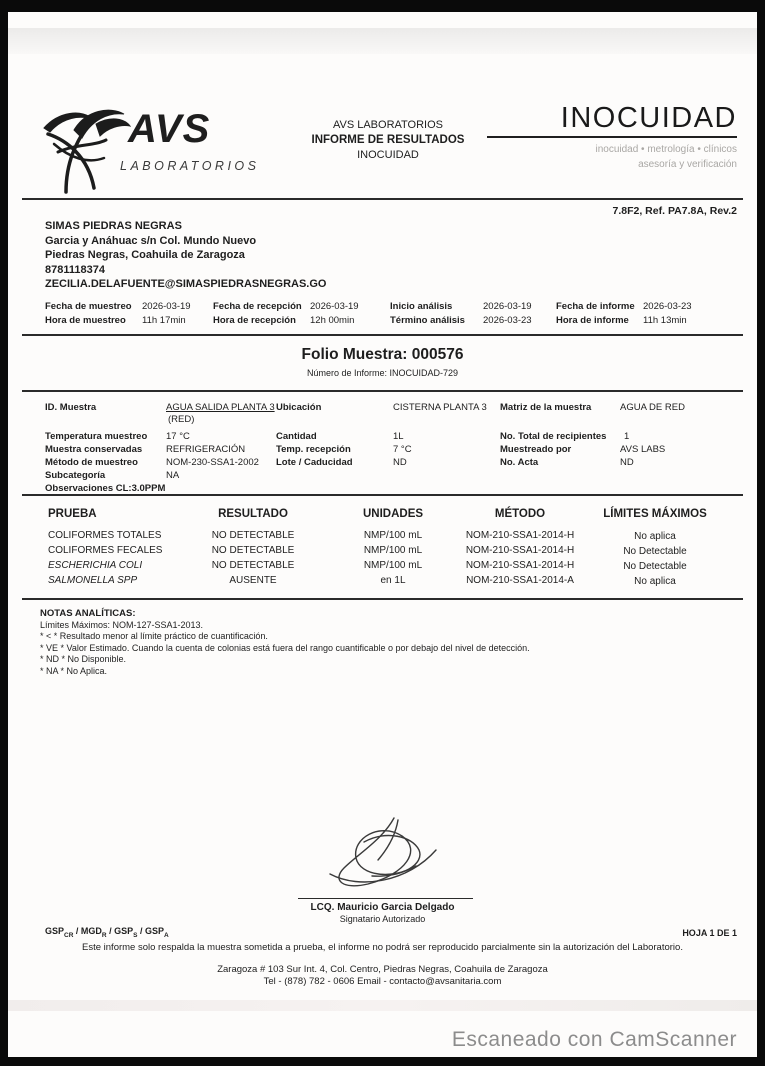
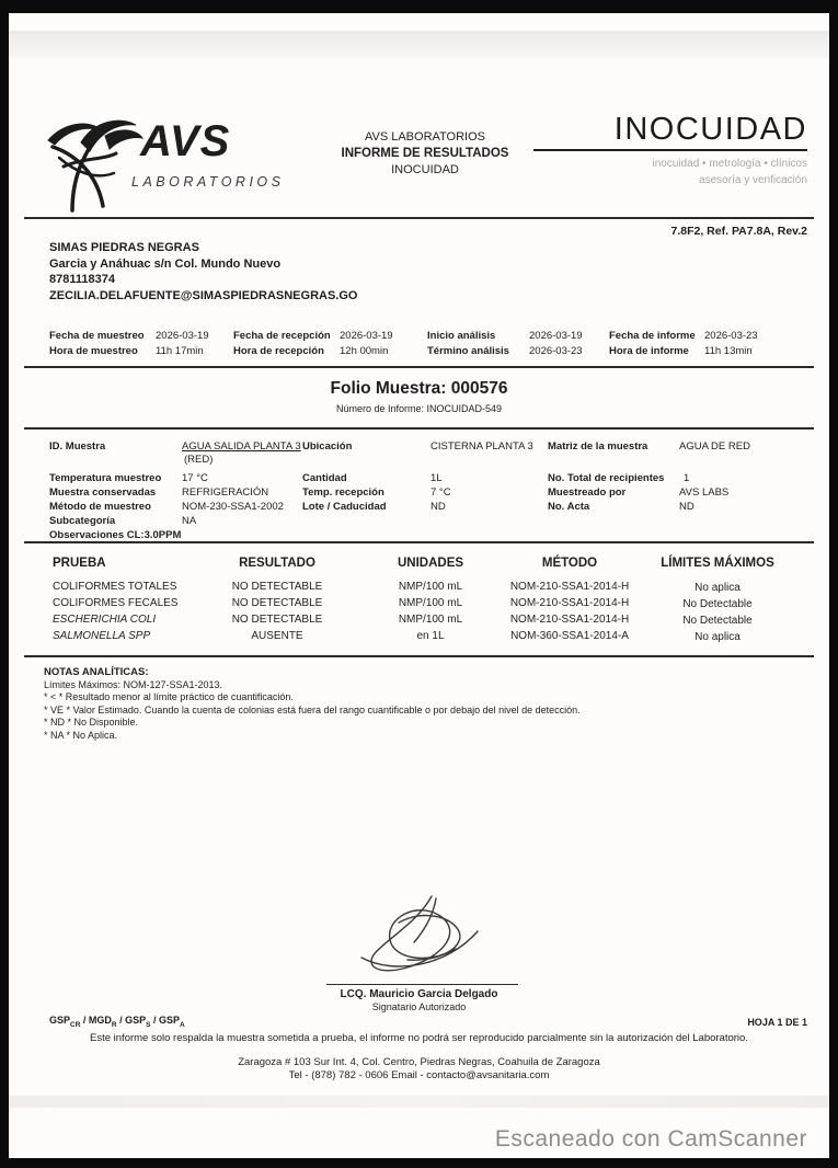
  AVS
  LABORATORIOS
  AVS LABORATORIOS
  INFORME DE RESULTADOS
  INOCUIDAD
  INOCUIDAD
  inocuidad • metrología • clínicos
  asesoría y verificación
  7.8F2, Ref. PA7.8A, Rev.2
  SIMAS PIEDRAS NEGRAS
  Garcia y Anáhuac s/n Col. Mundo Nuevo
- Piedras Negras, Coahuila de Zaragoza
  8781118374
  ZECILIA.DELAFUENTE@SIMASPIEDRASNEGRAS.GO
  Fecha de muestreo 2026-03-19
  Hora de muestreo 11h 17min
  Fecha de recepción 2026-03-19
  Hora de recepción 12h 00min
  Inicio análisis 2026-03-19
  Término análisis 2026-03-23
  Fecha de informe 2026-03-23
  Hora de informe 11h 13min
  Folio Muestra: 000576
- Número de Informe: INOCUIDAD-729
+ Número de Informe: INOCUIDAD-549
  ID. Muestra
  AGUA SALIDA PLANTA 3
  (RED)
  Temperatura muestreo
  17 °C
  Muestra conservadas
  REFRIGERACIÓN
  Método de muestreo
  NOM-230-SSA1-2002
  Subcategoría
  NA
  Observaciones CL:3.0PPM
  Ubicación
  CISTERNA PLANTA 3
  Cantidad
  1L
  Temp. recepción
  7 °C
  Lote / Caducidad
  ND
  Matriz de la muestra
  AGUA DE RED
  No. Total de recipientes
  1
  Muestreado por
  AVS LABS
  No. Acta
  ND
  PRUEBA
  RESULTADO
  UNIDADES
  MÉTODO
  LÍMITES MÁXIMOS
  COLIFORMES TOTALES
  NO DETECTABLE
  NMP/100 mL
  NOM-210-SSA1-2014-H
  No aplica
  COLIFORMES FECALES
  NO DETECTABLE
  NMP/100 mL
  NOM-210-SSA1-2014-H
  No Detectable
  ESCHERICHIA COLI
  NO DETECTABLE
  NMP/100 mL
  NOM-210-SSA1-2014-H
  No Detectable
  SALMONELLA SPP
  AUSENTE
  en 1L
- NOM-210-SSA1-2014-A
+ NOM-360-SSA1-2014-A
  No aplica
  NOTAS ANALÍTICAS:
  Límites Máximos: NOM-127-SSA1-2013.
  * < * Resultado menor al límite práctico de cuantificación.
  * VE * Valor Estimado. Cuando la cuenta de colonias está fuera del rango cuantificable o por debajo del nivel de detección.
  * ND * No Disponible.
  * NA * No Aplica.
  LCQ. Mauricio Garcia Delgado
  Signatario Autorizado
  GSP / MGD / GSP / GSP
  HOJA 1 DE 1
  Este informe solo respalda la muestra sometida a prueba, el informe no podrá ser reproducido parcialmente sin la autorización del Laboratorio.
  Zaragoza # 103 Sur Int. 4, Col. Centro, Piedras Negras, Coahuila de Zaragoza
  Tel - (878) 782 - 0606 Email - contacto@avsanitaria.com
  Escaneado con CamScanner
